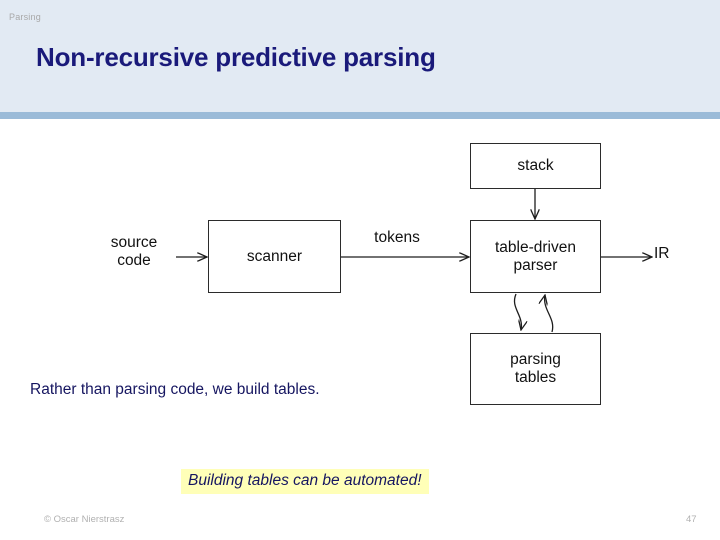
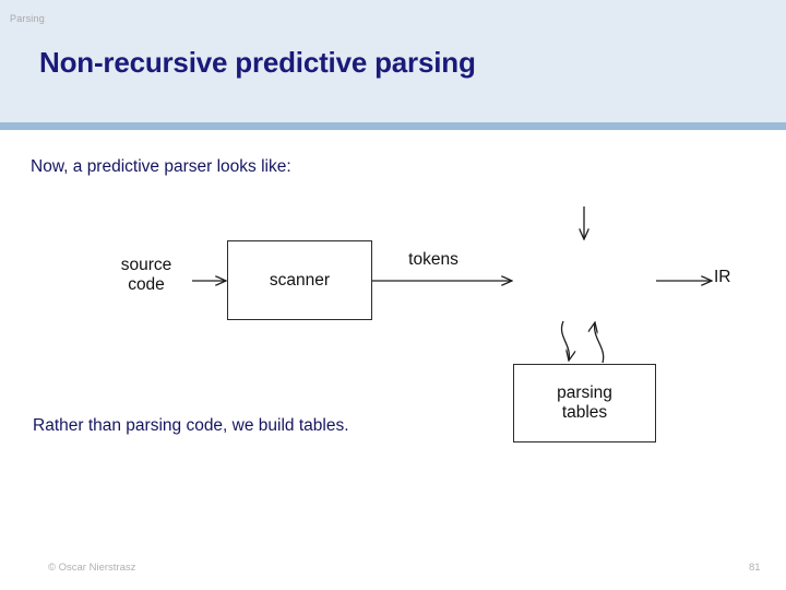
  Parsing
  Non-recursive predictive parsing
+ Now, a predictive parser looks like:
  Rather than parsing code, we build tables.
- Building tables can be automated!
  © Oscar Nierstrasz
- 47
+ 81
  scanner
- stack
- table-driven
- parser
  parsing
  tables
  source
  code
  tokens
  IR
